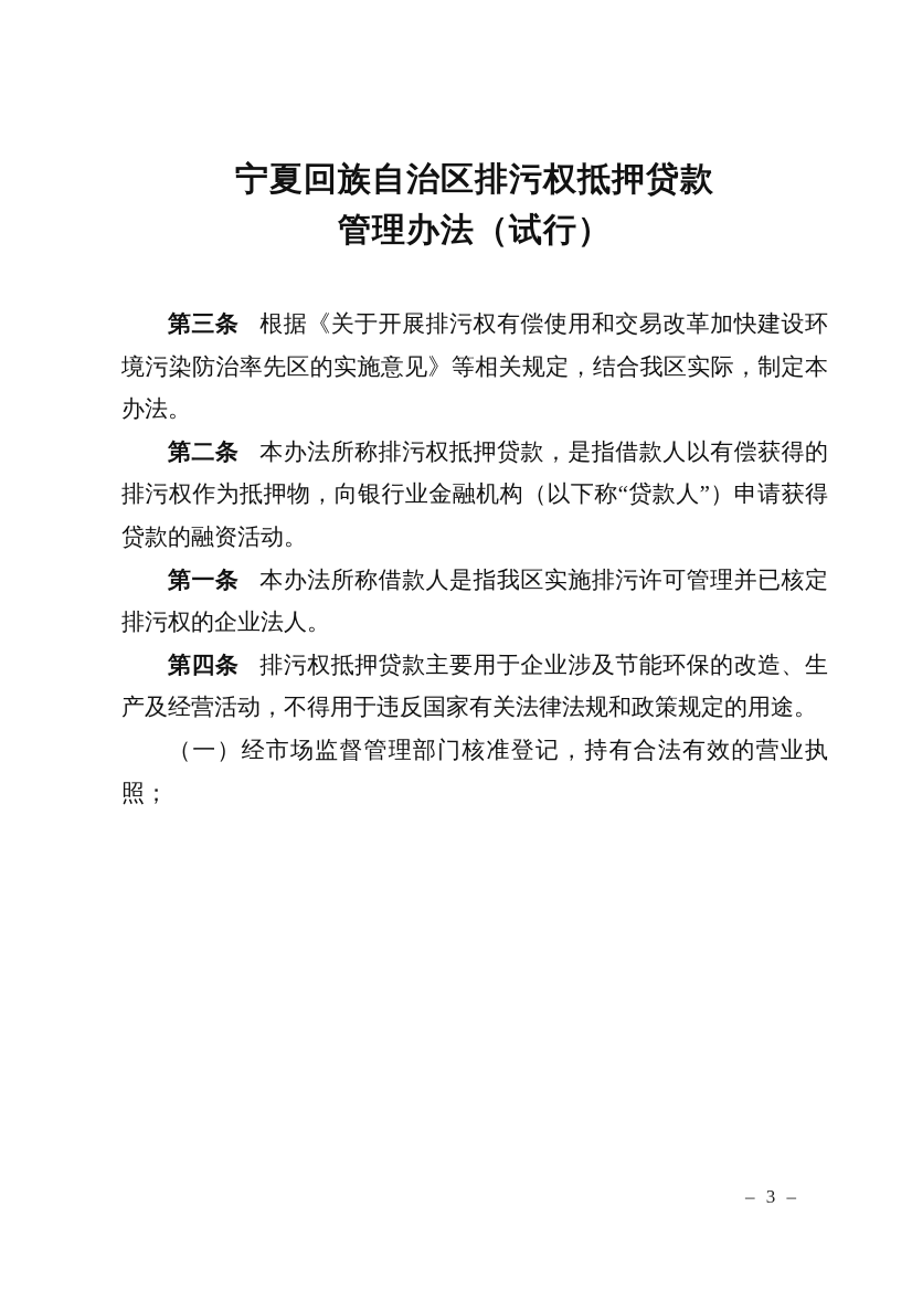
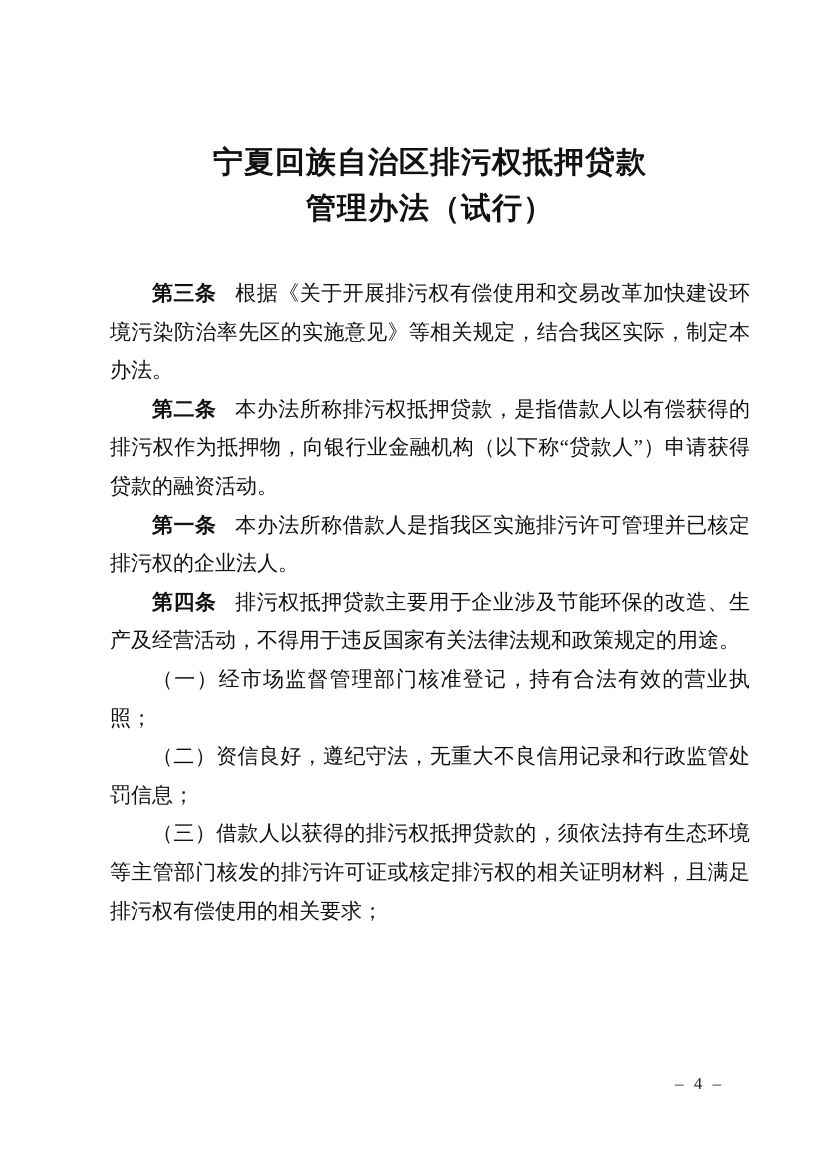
  宁夏回族自治区排污权抵押贷款
  管理办法（试行）
  第三条 根据《关于开展排污权有偿使用和交易改革加快建设环境污染防治率先区的实施意见》等相关规定，结合我区实际，制定本办法。
  第二条 本办法所称排污权抵押贷款，是指借款人以有偿获得的排污权作为抵押物，向银行业金融机构（以下称“贷款人”）申请获得贷款的融资活动。
  第一条 本办法所称借款人是指我区实施排污许可管理并已核定排污权的企业法人。
  第四条 排污权抵押贷款主要用于企业涉及节能环保的改造、生产及经营活动，不得用于违反国家有关法律法规和政策规定的用途。
  （一）经市场监督管理部门核准登记，持有合法有效的营业执照；
+ （二）资信良好，遵纪守法，无重大不良信用记录和行政监管处罚信息；
+ （三）借款人以获得的排污权抵押贷款的，须依法持有生态环境等主管部门核发的排污许可证或核定排污权的相关证明材料，且满足排污权有偿使用的相关要求；
- – 3 –
+ – 4 –
